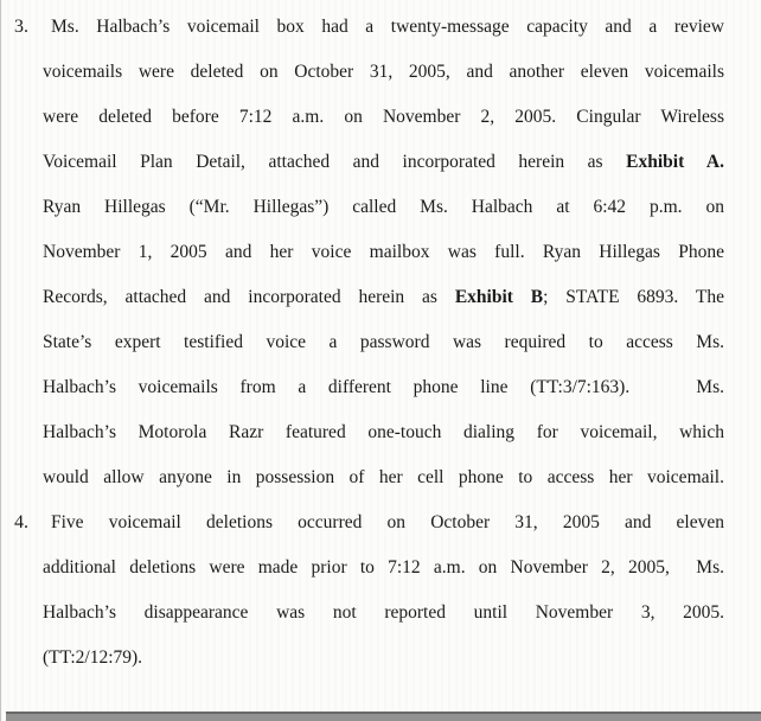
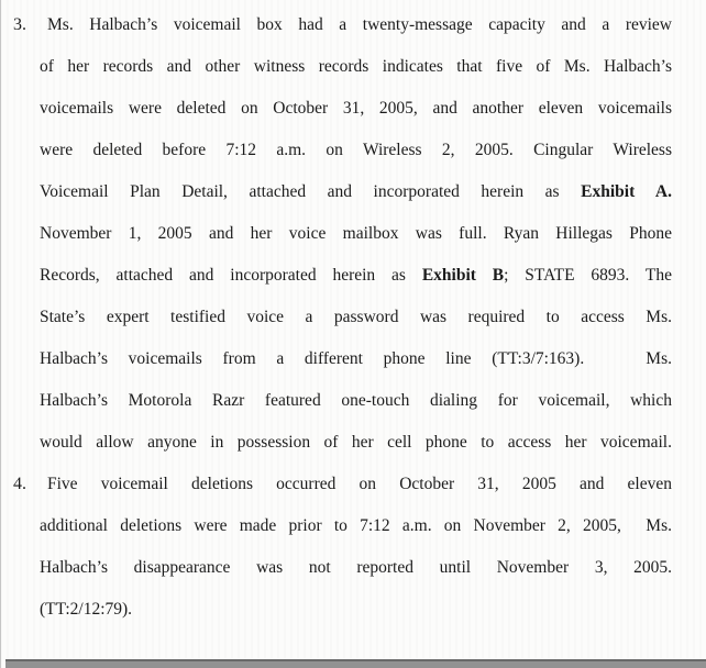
  3.
  Ms. Halbach’s voicemail box had a twenty-message capacity and a review
+ of her records and other witness records indicates that five of Ms. Halbach’s
  voicemails were deleted on October 31, 2005, and another eleven voicemails
- were deleted before 7:12 a.m. on November 2, 2005. Cingular Wireless
+ were deleted before 7:12 a.m. on Wireless 2, 2005. Cingular Wireless
  Voicemail Plan Detail, attached and incorporated herein as Exhibit A.
- Ryan Hillegas (“Mr. Hillegas”) called Ms. Halbach at 6:42 p.m. on
  November 1, 2005 and her voice mailbox was full. Ryan Hillegas Phone
  Records, attached and incorporated herein as Exhibit B; STATE 6893. The
  State’s expert testified voice a password was required to access Ms.
  Halbach’s voicemails from a different phone line (TT:3/7:163). Ms.
  Halbach’s Motorola Razr featured one-touch dialing for voicemail, which
  would allow anyone in possession of her cell phone to access her voicemail.
  4.
  Five voicemail deletions occurred on October 31, 2005 and eleven
  additional deletions were made prior to 7:12 a.m. on November 2, 2005, Ms.
  Halbach’s disappearance was not reported until November 3, 2005.
  (TT:2/12:79).
